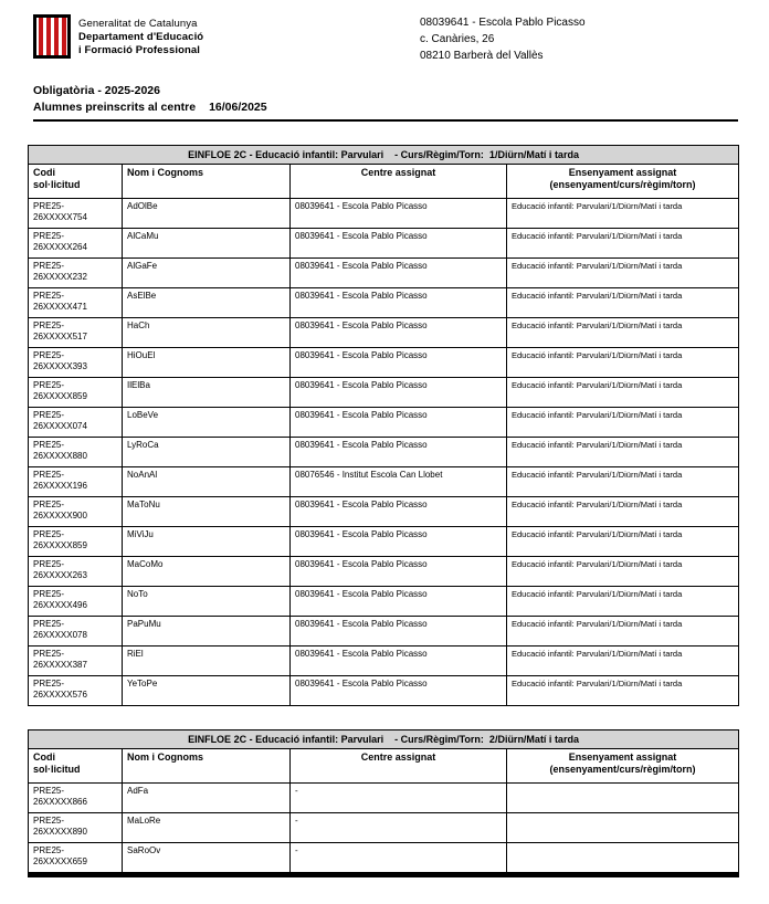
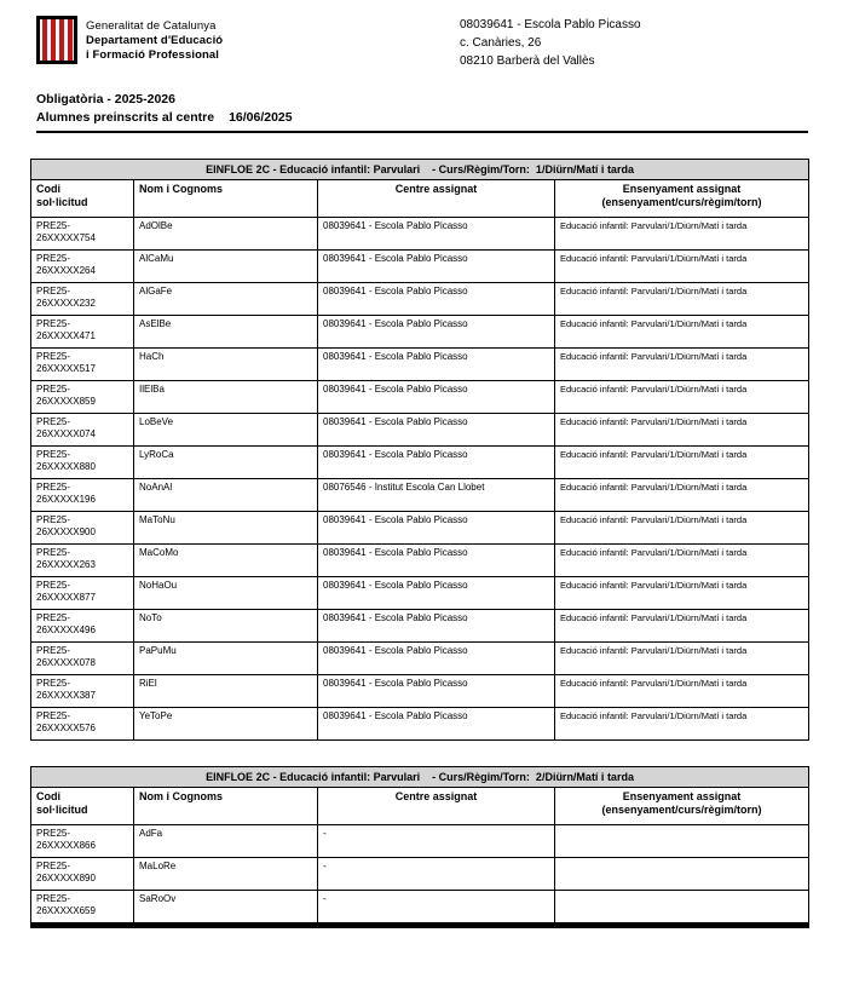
  Generalitat de Catalunya
  Departament d'Educació
  i Formació Professional
  08039641 - Escola Pablo Picasso
  c. Canàries, 26
  08210 Barberà del Vallès
  Obligatòria - 2025-2026
  Alumnes preinscrits al centre 16/06/2025
  EINFLOE 2C - Educació infantil: Parvulari - Curs/Règim/Torn: 1/Diürn/Matí i tarda
  Codi sol·licitud	Nom i Cognoms	Centre assignat	Ensenyament assignat (ensenyament/curs/règim/torn)
  PRE25- 26XXXXX754	AdOlBe	08039641 - Escola Pablo Picasso	Educació infantil: Parvulari/1/Diürn/Matí i tarda
  PRE25- 26XXXXX264	AlCaMu	08039641 - Escola Pablo Picasso	Educació infantil: Parvulari/1/Diürn/Matí i tarda
  PRE25- 26XXXXX232	AlGaFe	08039641 - Escola Pablo Picasso	Educació infantil: Parvulari/1/Diürn/Matí i tarda
  PRE25- 26XXXXX471	AsElBe	08039641 - Escola Pablo Picasso	Educació infantil: Parvulari/1/Diürn/Matí i tarda
  PRE25- 26XXXXX517	HaCh	08039641 - Escola Pablo Picasso	Educació infantil: Parvulari/1/Diürn/Matí i tarda
- PRE25- 26XXXXX393	HiOuEl	08039641 - Escola Pablo Picasso	Educació infantil: Parvulari/1/Diürn/Matí i tarda
  PRE25- 26XXXXX859	IlElBa	08039641 - Escola Pablo Picasso	Educació infantil: Parvulari/1/Diürn/Matí i tarda
  PRE25- 26XXXXX074	LoBeVe	08039641 - Escola Pablo Picasso	Educació infantil: Parvulari/1/Diürn/Matí i tarda
  PRE25- 26XXXXX880	LyRoCa	08039641 - Escola Pablo Picasso	Educació infantil: Parvulari/1/Diürn/Matí i tarda
  PRE25- 26XXXXX196	NoAnAl	08076546 - Institut Escola Can Llobet	Educació infantil: Parvulari/1/Diürn/Matí i tarda
  PRE25- 26XXXXX900	MaToNu	08039641 - Escola Pablo Picasso	Educació infantil: Parvulari/1/Diürn/Matí i tarda
- PRE25- 26XXXXX859	MiViJu	08039641 - Escola Pablo Picasso	Educació infantil: Parvulari/1/Diürn/Matí i tarda
  PRE25- 26XXXXX263	MaCoMo	08039641 - Escola Pablo Picasso	Educació infantil: Parvulari/1/Diürn/Matí i tarda
+ PRE25- 26XXXXX877	NoHaOu	08039641 - Escola Pablo Picasso	Educació infantil: Parvulari/1/Diürn/Matí i tarda
  PRE25- 26XXXXX496	NoTo	08039641 - Escola Pablo Picasso	Educació infantil: Parvulari/1/Diürn/Matí i tarda
  PRE25- 26XXXXX078	PaPuMu	08039641 - Escola Pablo Picasso	Educació infantil: Parvulari/1/Diürn/Matí i tarda
  PRE25- 26XXXXX387	RiEl	08039641 - Escola Pablo Picasso	Educació infantil: Parvulari/1/Diürn/Matí i tarda
  PRE25- 26XXXXX576	YeToPe	08039641 - Escola Pablo Picasso	Educació infantil: Parvulari/1/Diürn/Matí i tarda
  EINFLOE 2C - Educació infantil: Parvulari - Curs/Règim/Torn: 2/Diürn/Matí i tarda
  Codi sol·licitud	Nom i Cognoms	Centre assignat	Ensenyament assignat (ensenyament/curs/règim/torn)
  PRE25- 26XXXXX866	AdFa	-
  PRE25- 26XXXXX890	MaLoRe	-
  PRE25- 26XXXXX659	SaRoOv	-
